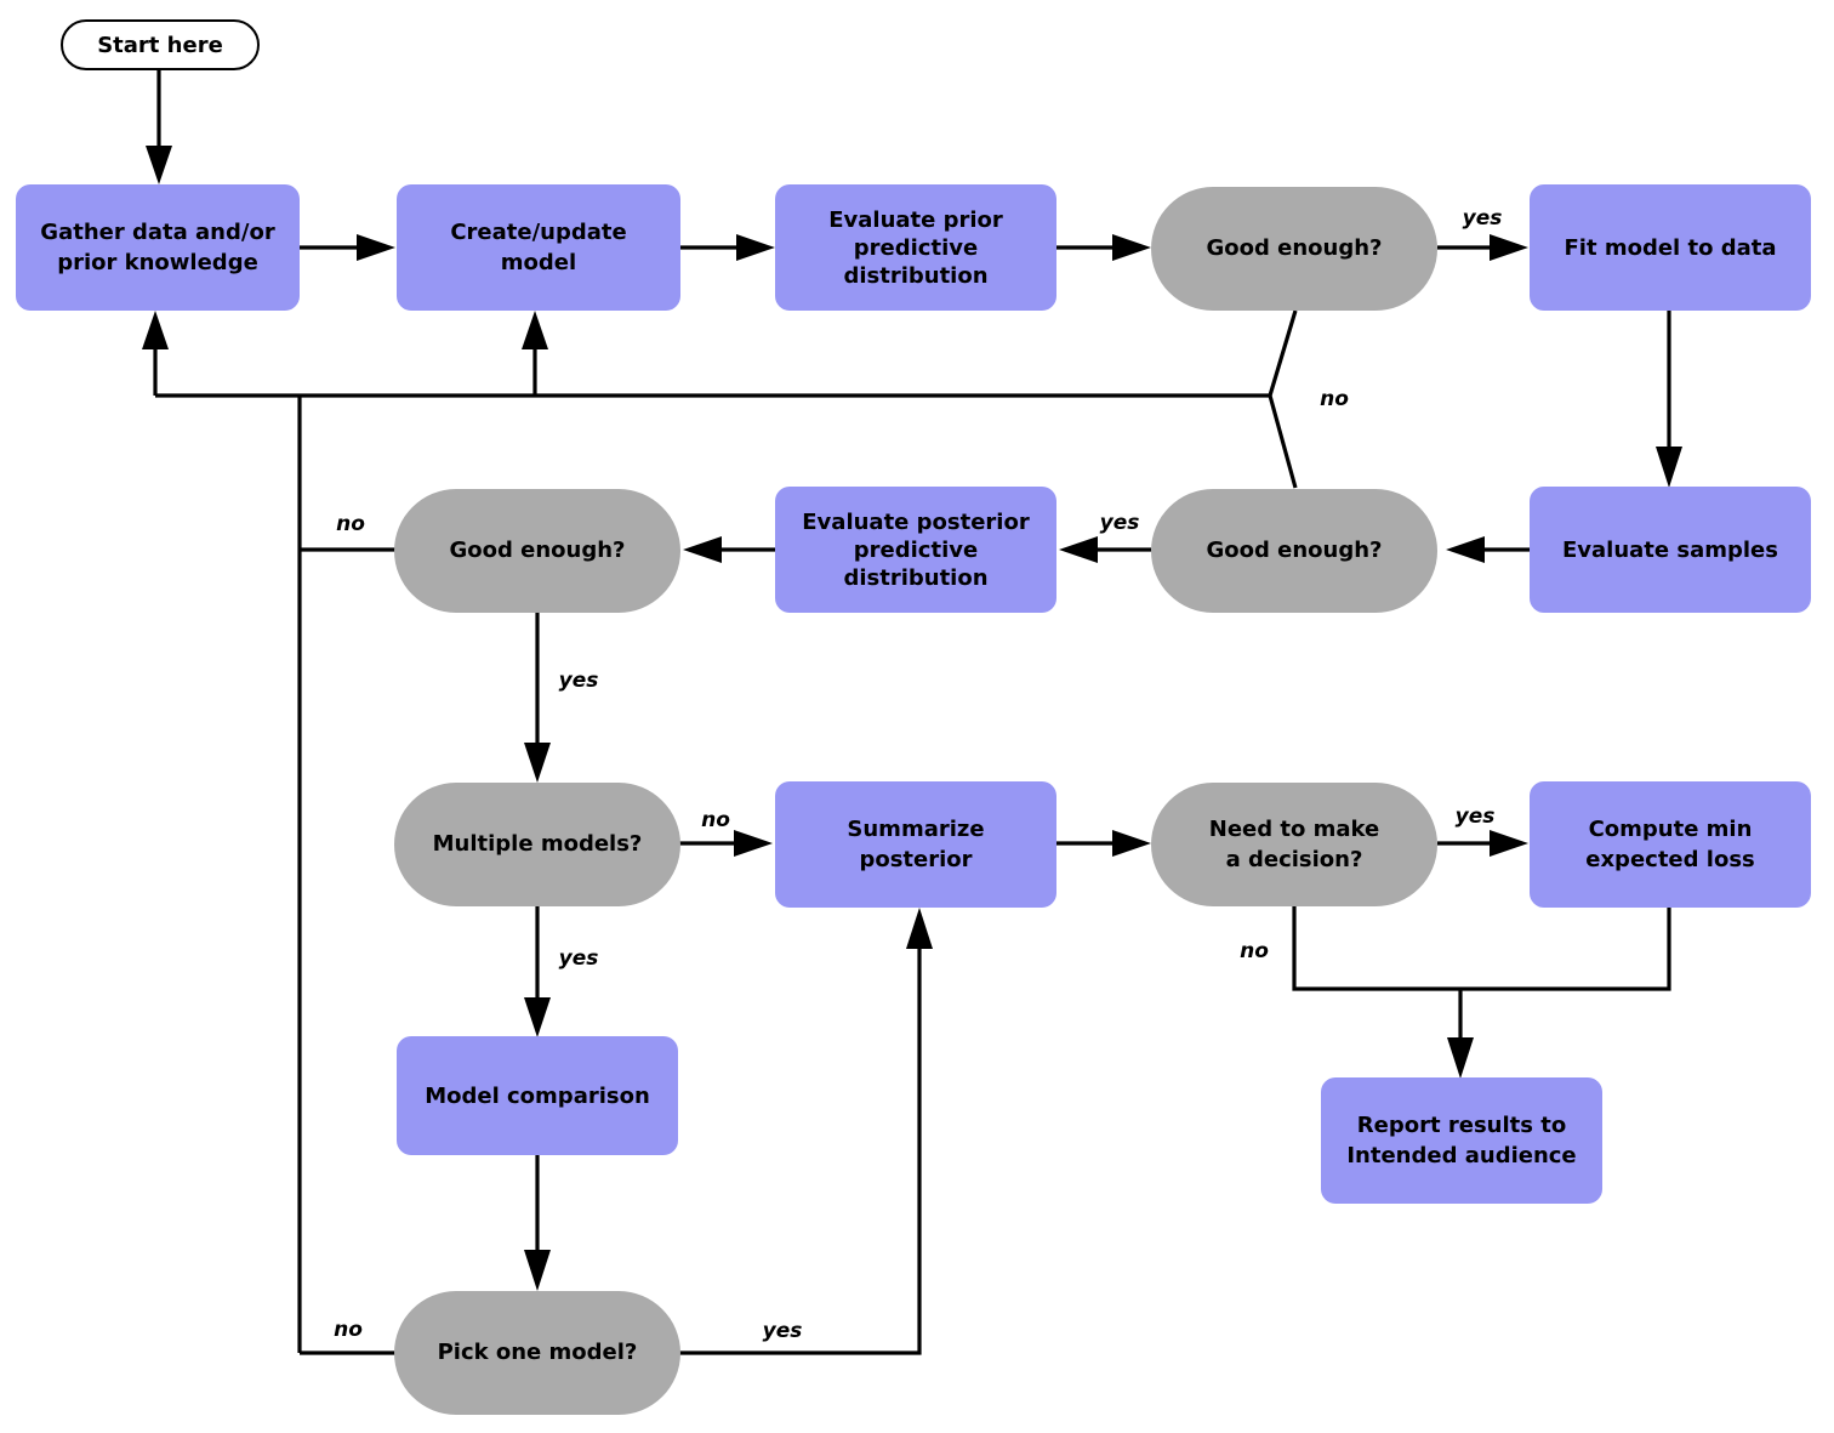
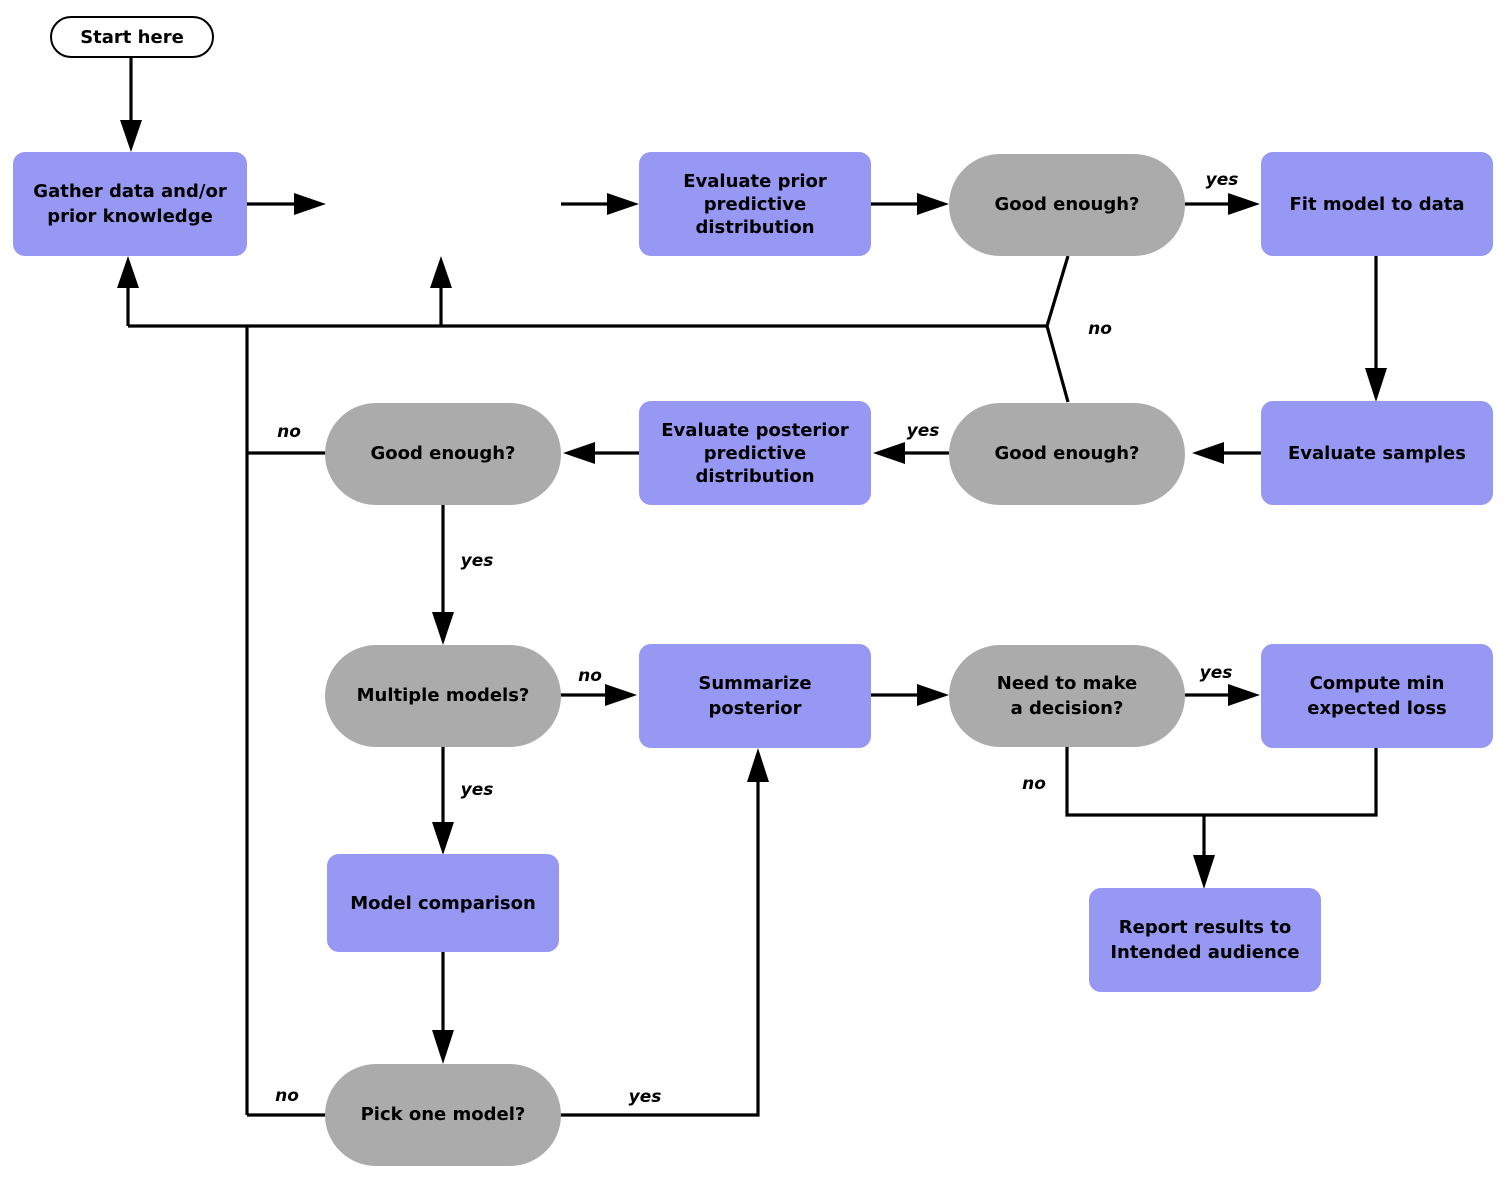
  Start here
  Gather data and/or
  prior knowledge
- Create/update
- model
  Evaluate prior
  predictive
  distribution
  Good enough?
  Fit model to data
  Evaluate samples
  Good enough?
  Evaluate posterior
  predictive
  distribution
  Good enough?
  Multiple models?
  Summarize
  posterior
  Need to make
  a decision?
  Compute min
  expected loss
  Report results to
  Intended audience
  Model comparison
  Pick one model?
  yes
  no
  yes
  no
  yes
  no
  yes
  yes
  no
  no
  yes
